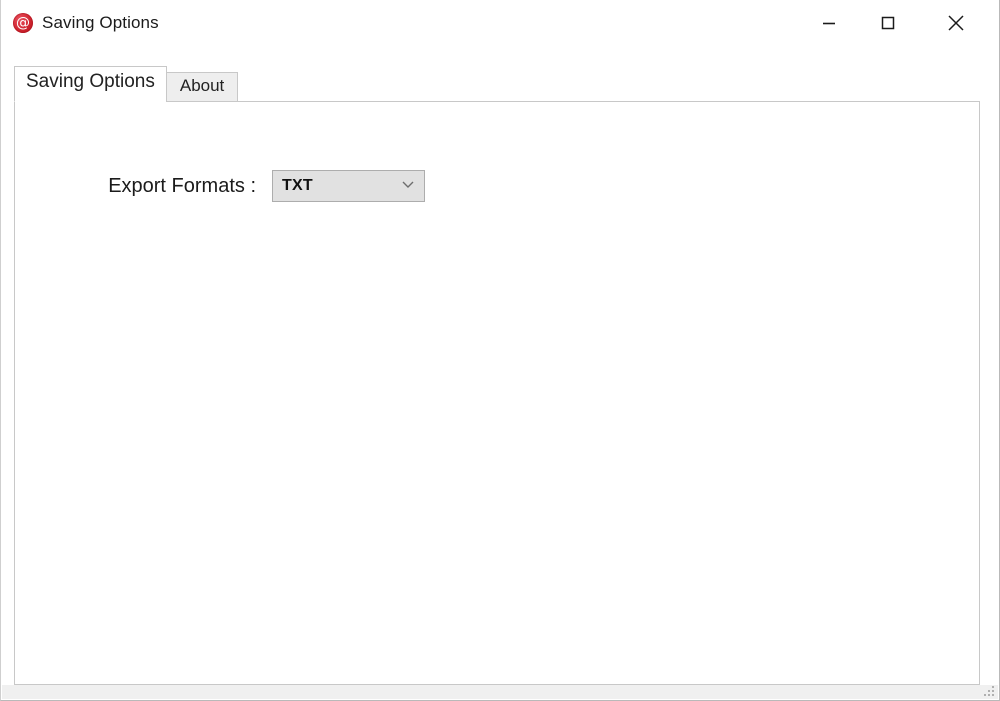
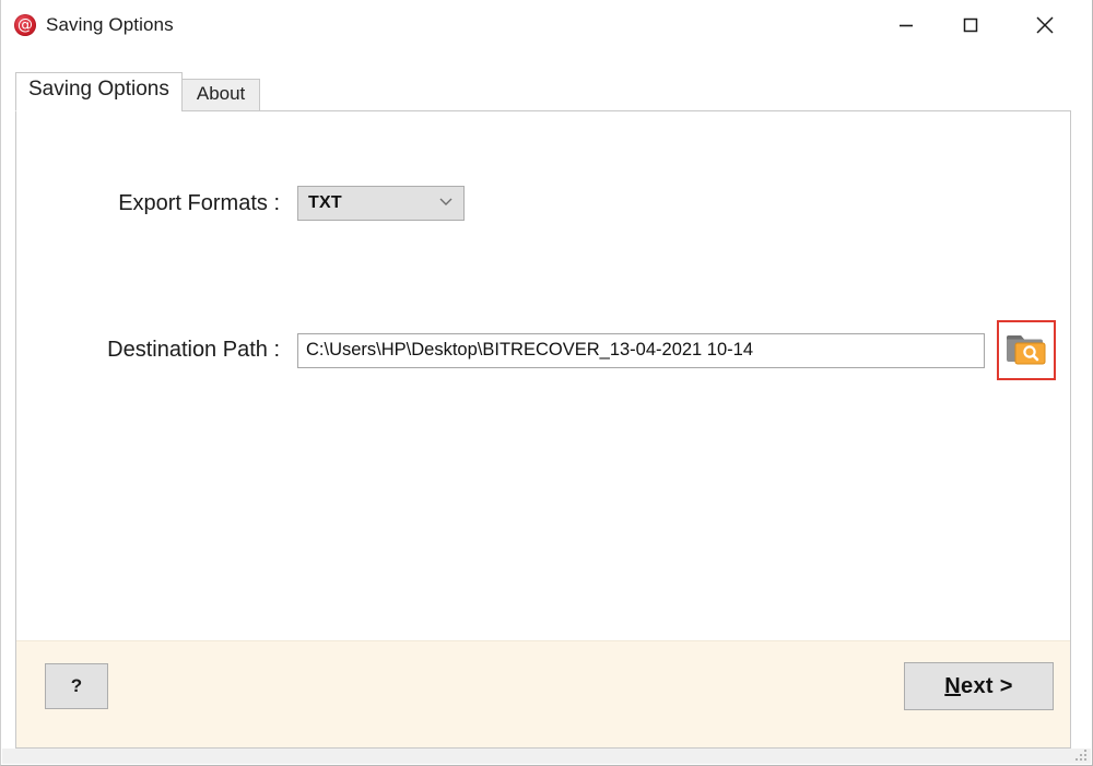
  @
  Saving Options
  Saving Options
  About
  Export Formats :
  TXT
+ Destination Path :
+ C:\Users\HP\Desktop\BITRECOVER_13-04-2021 10-14
+ ?
+ Next >
